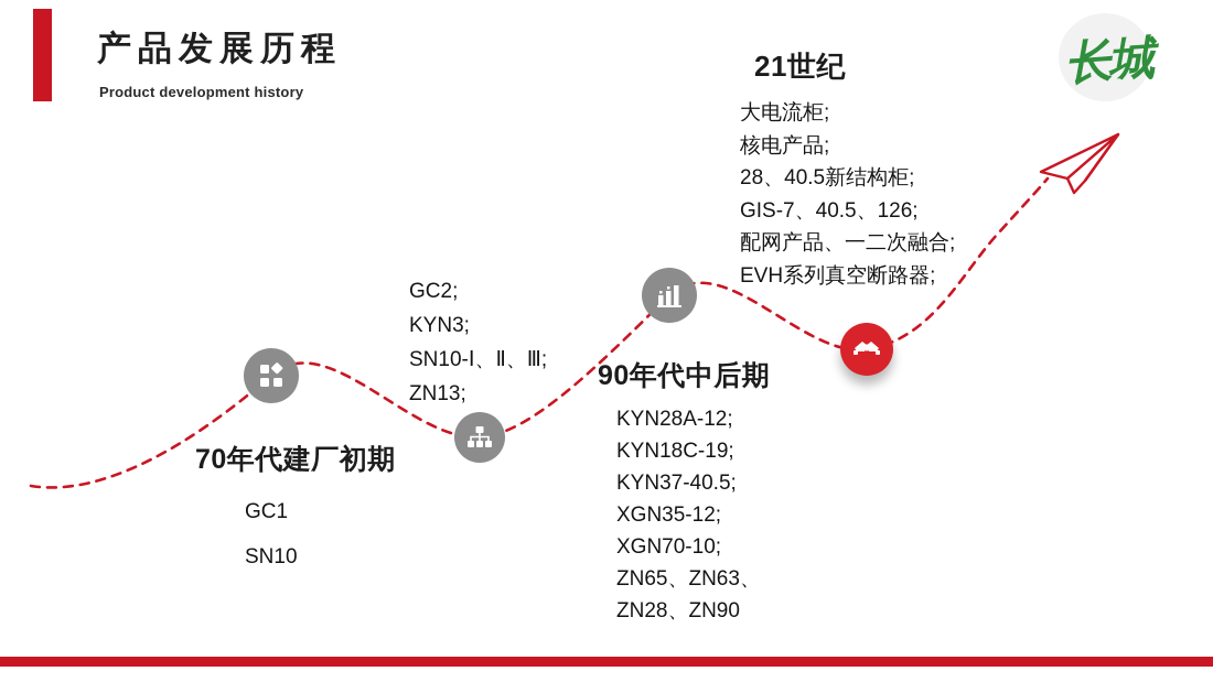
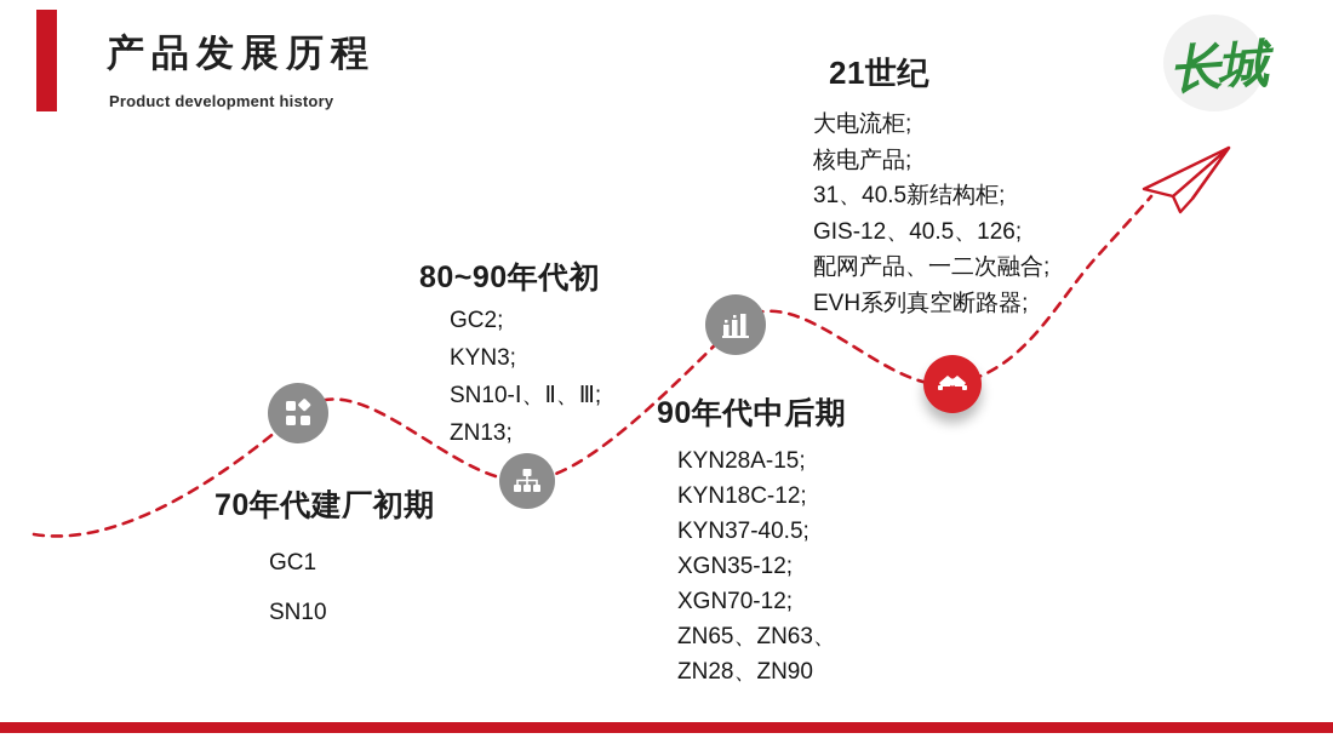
  产品发展历程
  Product development history
  70年代建厂初期
+ 80~90年代初
  90年代中后期
  21世纪
  GC1
  SN10
  GC2;
  KYN3;
  SN10-Ⅰ、Ⅱ、Ⅲ;
  ZN13;
- KYN28A-12;
+ KYN28A-15;
- KYN18C-19;
+ KYN18C-12;
  KYN37-40.5;
  XGN35-12;
- XGN70-10;
+ XGN70-12;
  ZN65、ZN63、
  ZN28、ZN90
  大电流柜;
  核电产品;
- 28、40.5新结构柜;
+ 31、40.5新结构柜;
- GIS-7、40.5、126;
+ GIS-12、40.5、126;
  配网产品、一二次融合;
  EVH系列真空断路器;
